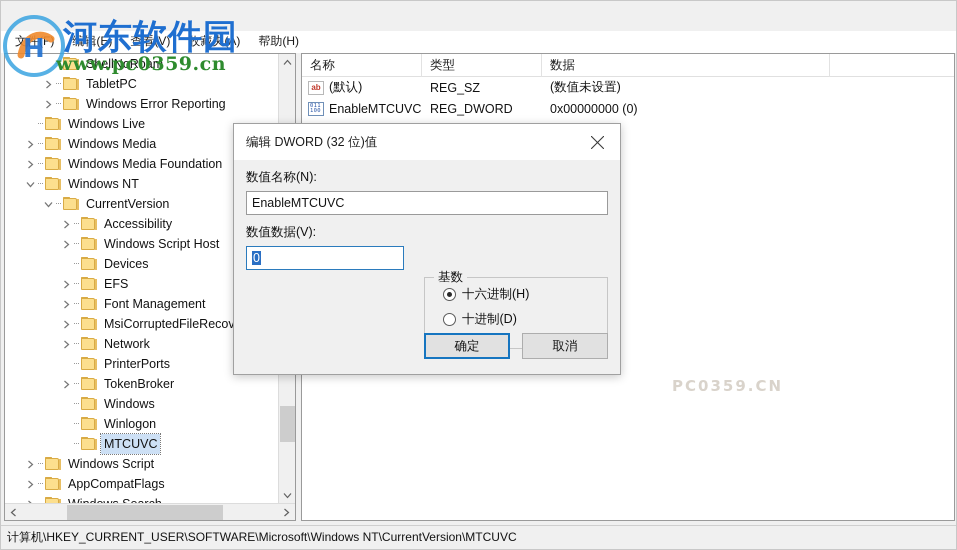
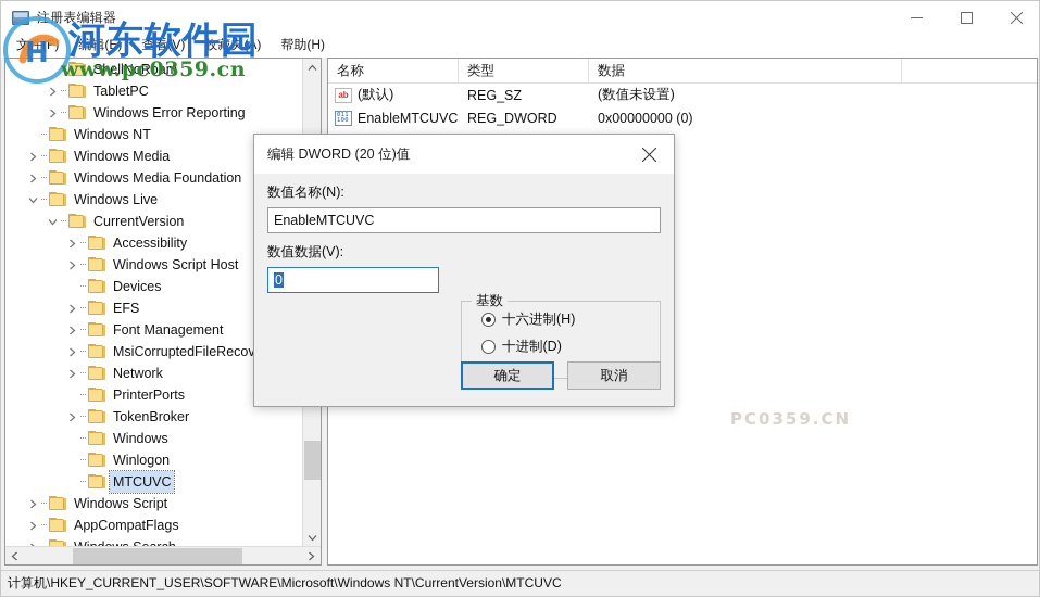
+ 注册表编辑器
  文件(F
  编辑(E)
  查看(V)
  收藏夹(A)
  帮助(H)
  ShellNoRoam
  TabletPC
  Windows Error Reporting
- Windows Live
+ Windows NT
  Windows Media
  Windows Media Foundation
- Windows NT
+ Windows Live
  CurrentVersion
  Accessibility
  Windows Script Host
  Devices
  EFS
  Font Management
  MsiCorruptedFileRecov
  Network
  PrinterPorts
  TokenBroker
  Windows
  Winlogon
  MTCUVC
  Windows Script
  AppCompatFlags
  名称
  类型
  数据
  ab
  (默认)
  REG_SZ
  (数值未设置)
  EnableMTCUVC
  REG_DWORD
  0x00000000 (0)
  计算机\HKEY_CURRENT_USER\SOFTWARE\Microsoft\Windows NT\CurrentVersion\MTCUVC
- 编辑 DWORD (32 位)值
+ 编辑 DWORD (20 位)值
  数值名称(N):
  EnableMTCUVC
  数值数据(V):
  0
  基数
  十六进制(H)
  十进制(D)
  确定
  取消
  PC0359.CN
  H
  河东软件园
  www.pc0359.cn
